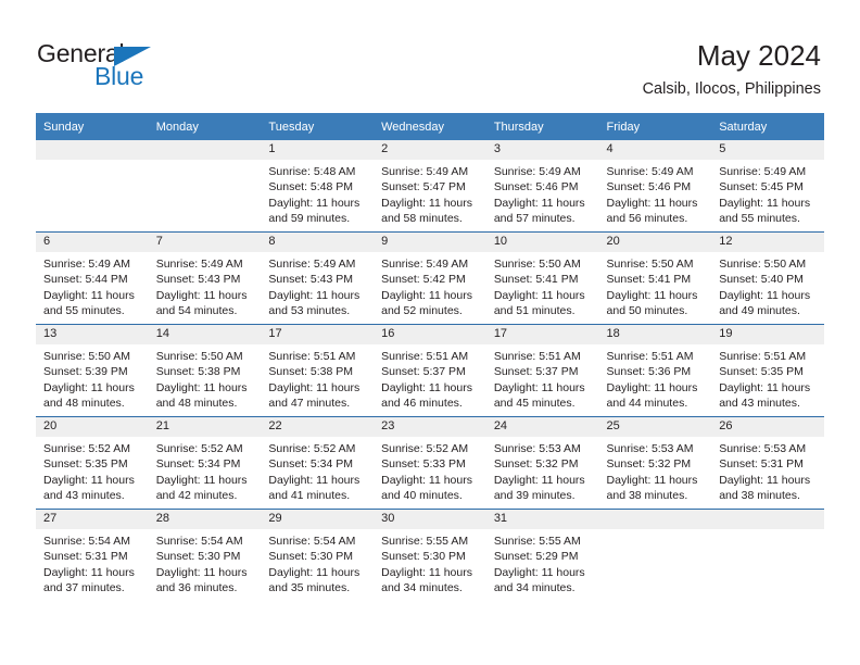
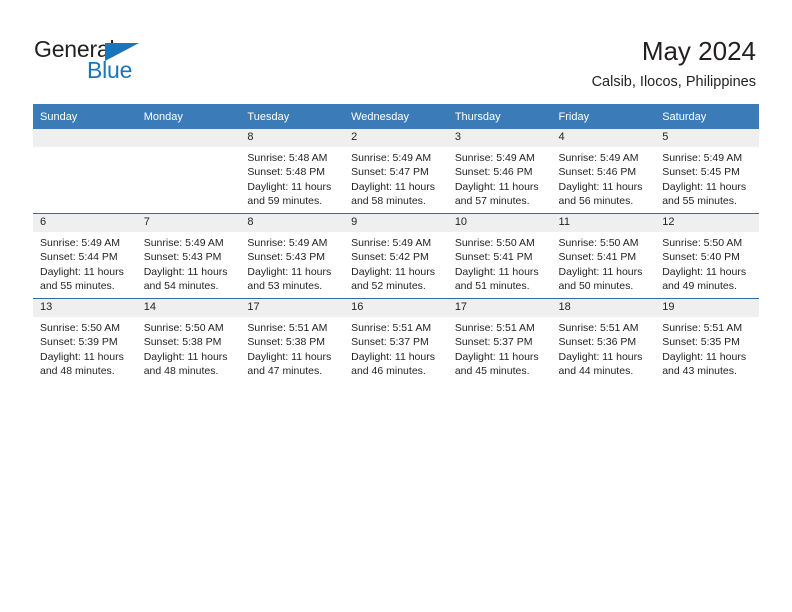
  General
  Blue
  May 2024
  Calsib, Ilocos, Philippines
  Sunday	Monday	Tuesday	Wednesday	Thursday	Friday	Saturday
- 		1Sunrise: 5:48 AMSunset: 5:48 PMDaylight: 11 hours and 59 minutes.	2Sunrise: 5:49 AMSunset: 5:47 PMDaylight: 11 hours and 58 minutes.	3Sunrise: 5:49 AMSunset: 5:46 PMDaylight: 11 hours and 57 minutes.	4Sunrise: 5:49 AMSunset: 5:46 PMDaylight: 11 hours and 56 minutes.	5Sunrise: 5:49 AMSunset: 5:45 PMDaylight: 11 hours and 55 minutes.
+ 		8Sunrise: 5:48 AMSunset: 5:48 PMDaylight: 11 hours and 59 minutes.	2Sunrise: 5:49 AMSunset: 5:47 PMDaylight: 11 hours and 58 minutes.	3Sunrise: 5:49 AMSunset: 5:46 PMDaylight: 11 hours and 57 minutes.	4Sunrise: 5:49 AMSunset: 5:46 PMDaylight: 11 hours and 56 minutes.	5Sunrise: 5:49 AMSunset: 5:45 PMDaylight: 11 hours and 55 minutes.
- 6Sunrise: 5:49 AMSunset: 5:44 PMDaylight: 11 hours and 55 minutes.	7Sunrise: 5:49 AMSunset: 5:43 PMDaylight: 11 hours and 54 minutes.	8Sunrise: 5:49 AMSunset: 5:43 PMDaylight: 11 hours and 53 minutes.	9Sunrise: 5:49 AMSunset: 5:42 PMDaylight: 11 hours and 52 minutes.	10Sunrise: 5:50 AMSunset: 5:41 PMDaylight: 11 hours and 51 minutes.	20Sunrise: 5:50 AMSunset: 5:41 PMDaylight: 11 hours and 50 minutes.	12Sunrise: 5:50 AMSunset: 5:40 PMDaylight: 11 hours and 49 minutes.
+ 6Sunrise: 5:49 AMSunset: 5:44 PMDaylight: 11 hours and 55 minutes.	7Sunrise: 5:49 AMSunset: 5:43 PMDaylight: 11 hours and 54 minutes.	8Sunrise: 5:49 AMSunset: 5:43 PMDaylight: 11 hours and 53 minutes.	9Sunrise: 5:49 AMSunset: 5:42 PMDaylight: 11 hours and 52 minutes.	10Sunrise: 5:50 AMSunset: 5:41 PMDaylight: 11 hours and 51 minutes.	11Sunrise: 5:50 AMSunset: 5:41 PMDaylight: 11 hours and 50 minutes.	12Sunrise: 5:50 AMSunset: 5:40 PMDaylight: 11 hours and 49 minutes.
  13Sunrise: 5:50 AMSunset: 5:39 PMDaylight: 11 hours and 48 minutes.	14Sunrise: 5:50 AMSunset: 5:38 PMDaylight: 11 hours and 48 minutes.	17Sunrise: 5:51 AMSunset: 5:38 PMDaylight: 11 hours and 47 minutes.	16Sunrise: 5:51 AMSunset: 5:37 PMDaylight: 11 hours and 46 minutes.	17Sunrise: 5:51 AMSunset: 5:37 PMDaylight: 11 hours and 45 minutes.	18Sunrise: 5:51 AMSunset: 5:36 PMDaylight: 11 hours and 44 minutes.	19Sunrise: 5:51 AMSunset: 5:35 PMDaylight: 11 hours and 43 minutes.
- 20Sunrise: 5:52 AMSunset: 5:35 PMDaylight: 11 hours and 43 minutes.	21Sunrise: 5:52 AMSunset: 5:34 PMDaylight: 11 hours and 42 minutes.	22Sunrise: 5:52 AMSunset: 5:34 PMDaylight: 11 hours and 41 minutes.	23Sunrise: 5:52 AMSunset: 5:33 PMDaylight: 11 hours and 40 minutes.	24Sunrise: 5:53 AMSunset: 5:32 PMDaylight: 11 hours and 39 minutes.	25Sunrise: 5:53 AMSunset: 5:32 PMDaylight: 11 hours and 38 minutes.	26Sunrise: 5:53 AMSunset: 5:31 PMDaylight: 11 hours and 38 minutes.
- 27Sunrise: 5:54 AMSunset: 5:31 PMDaylight: 11 hours and 37 minutes.	28Sunrise: 5:54 AMSunset: 5:30 PMDaylight: 11 hours and 36 minutes.	29Sunrise: 5:54 AMSunset: 5:30 PMDaylight: 11 hours and 35 minutes.	30Sunrise: 5:55 AMSunset: 5:30 PMDaylight: 11 hours and 34 minutes.	31Sunrise: 5:55 AMSunset: 5:29 PMDaylight: 11 hours and 34 minutes.
